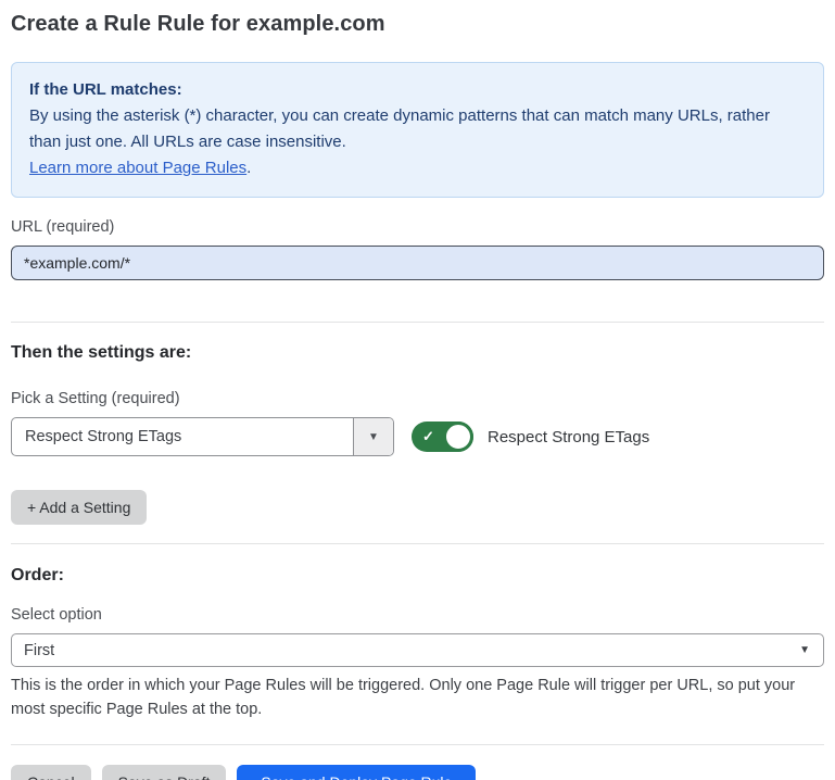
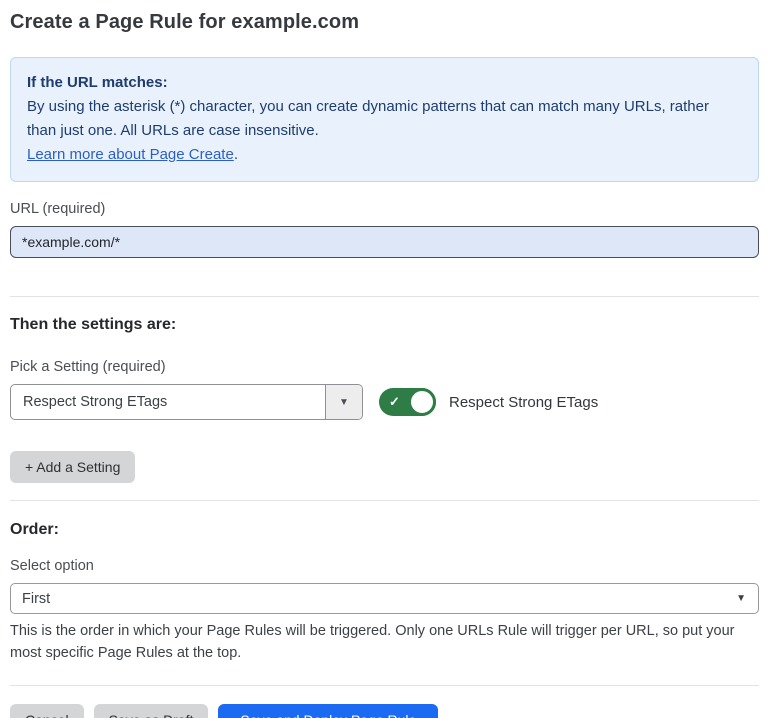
- Create a Rule Rule for example.com
+ Create a Page Rule for example.com
  If the URL matches:
  By using the asterisk (*) character, you can create dynamic patterns that can match many URLs, rather than just one. All URLs are case insensitive.
- Learn more about Page Rules.
+ Learn more about Page Create.
  URL (required)
  *example.com/*
  Then the settings are:
  Pick a Setting (required)
  Respect Strong ETags
  ▼
  ✓
  Respect Strong ETags
  + Add a Setting
  Order:
  Select option
  First
  ▼
- This is the order in which your Page Rules will be triggered. Only one Page Rule will trigger per URL, so put your most specific Page Rules at the top.
+ This is the order in which your Page Rules will be triggered. Only one URLs Rule will trigger per URL, so put your most specific Page Rules at the top.
